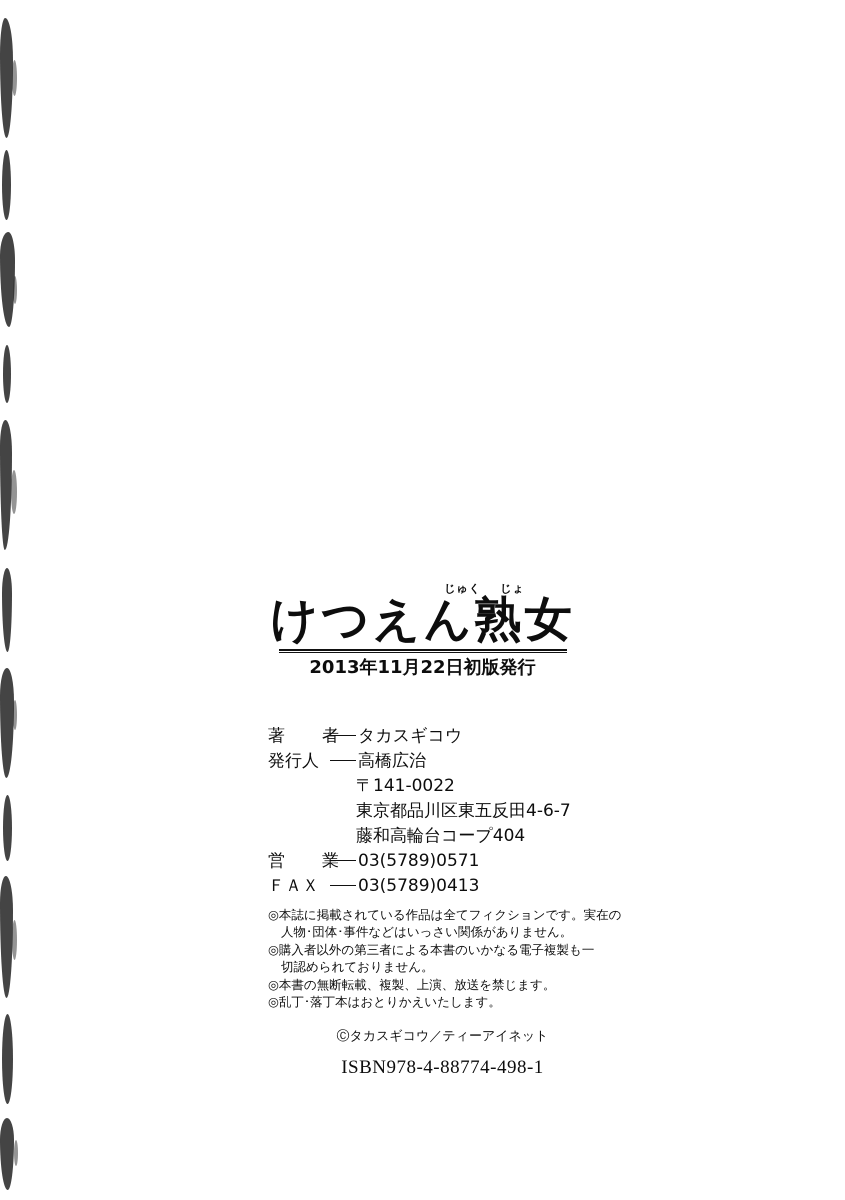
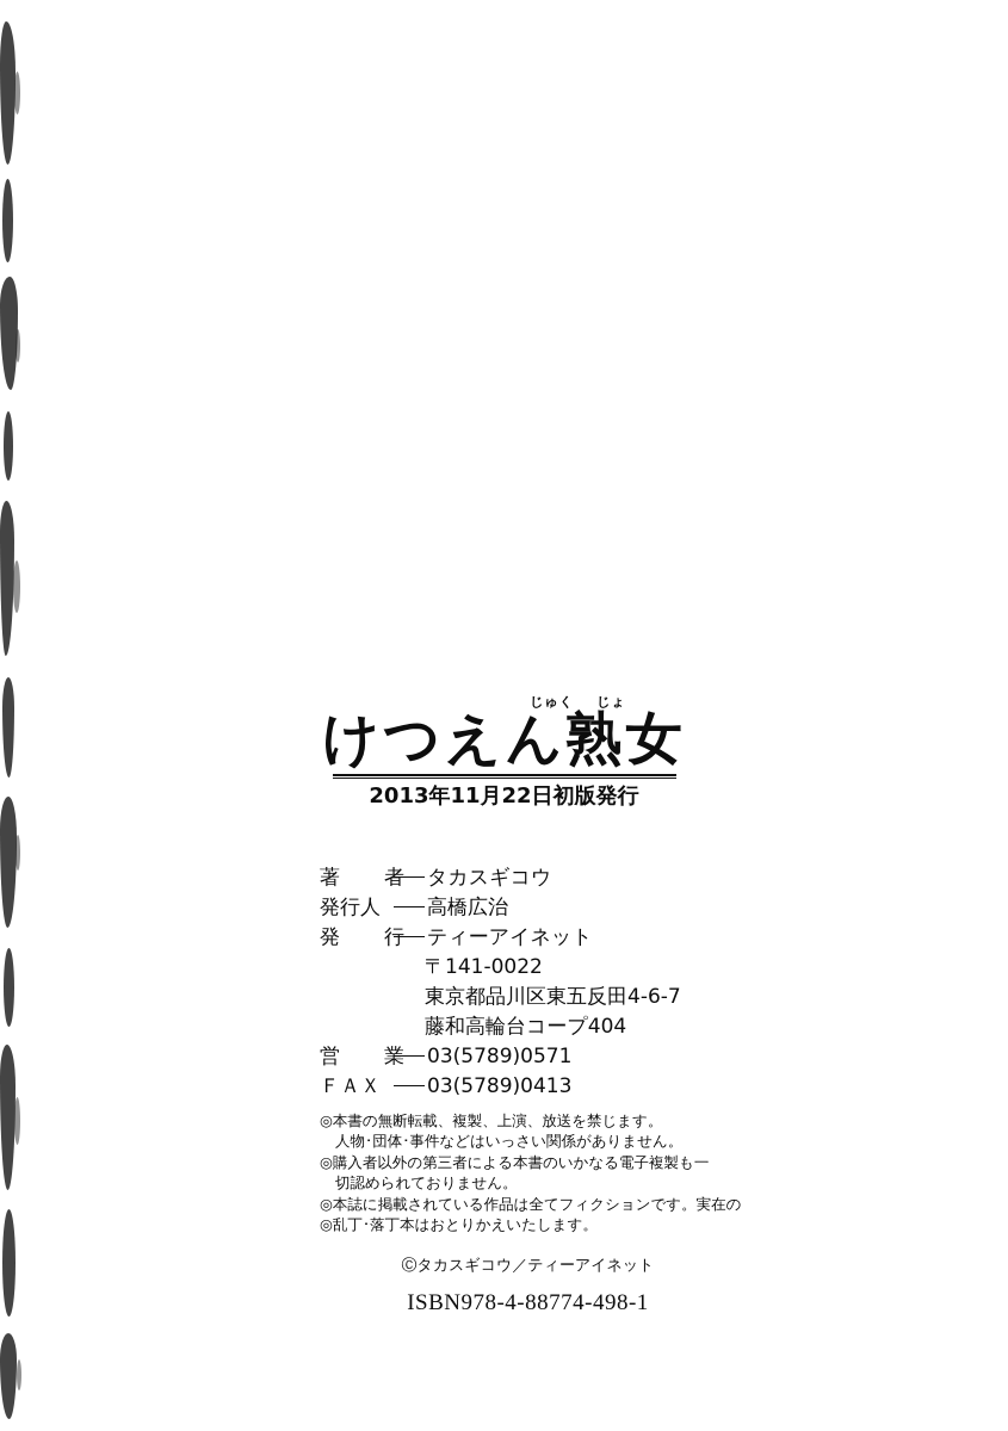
  じゅく
  じょ
  けつえん熟女
  2013年11月22日初版発行
  著 者
  タカスギコウ
  発行人
  高橋広治
+ 発 行
+ ティーアイネット
  〒141-0022
  東京都品川区東五反田4-6-7
  藤和高輪台コープ404
  営 業
  03(5789)0571
  ＦＡＸ
  03(5789)0413
- ◎本誌に掲載されている作品は全てフィクションです。実在の
+ ◎本書の無断転載、複製、上演、放送を禁じます。
  人物･団体･事件などはいっさい関係がありません。
  ◎購入者以外の第三者による本書のいかなる電子複製も一
  切認められておりません。
- ◎本書の無断転載、複製、上演、放送を禁じます。
+ ◎本誌に掲載されている作品は全てフィクションです。実在の
  ◎乱丁･落丁本はおとりかえいたします。
  Ⓒタカスギコウ／ティーアイネット
  ISBN978-4-88774-498-1
